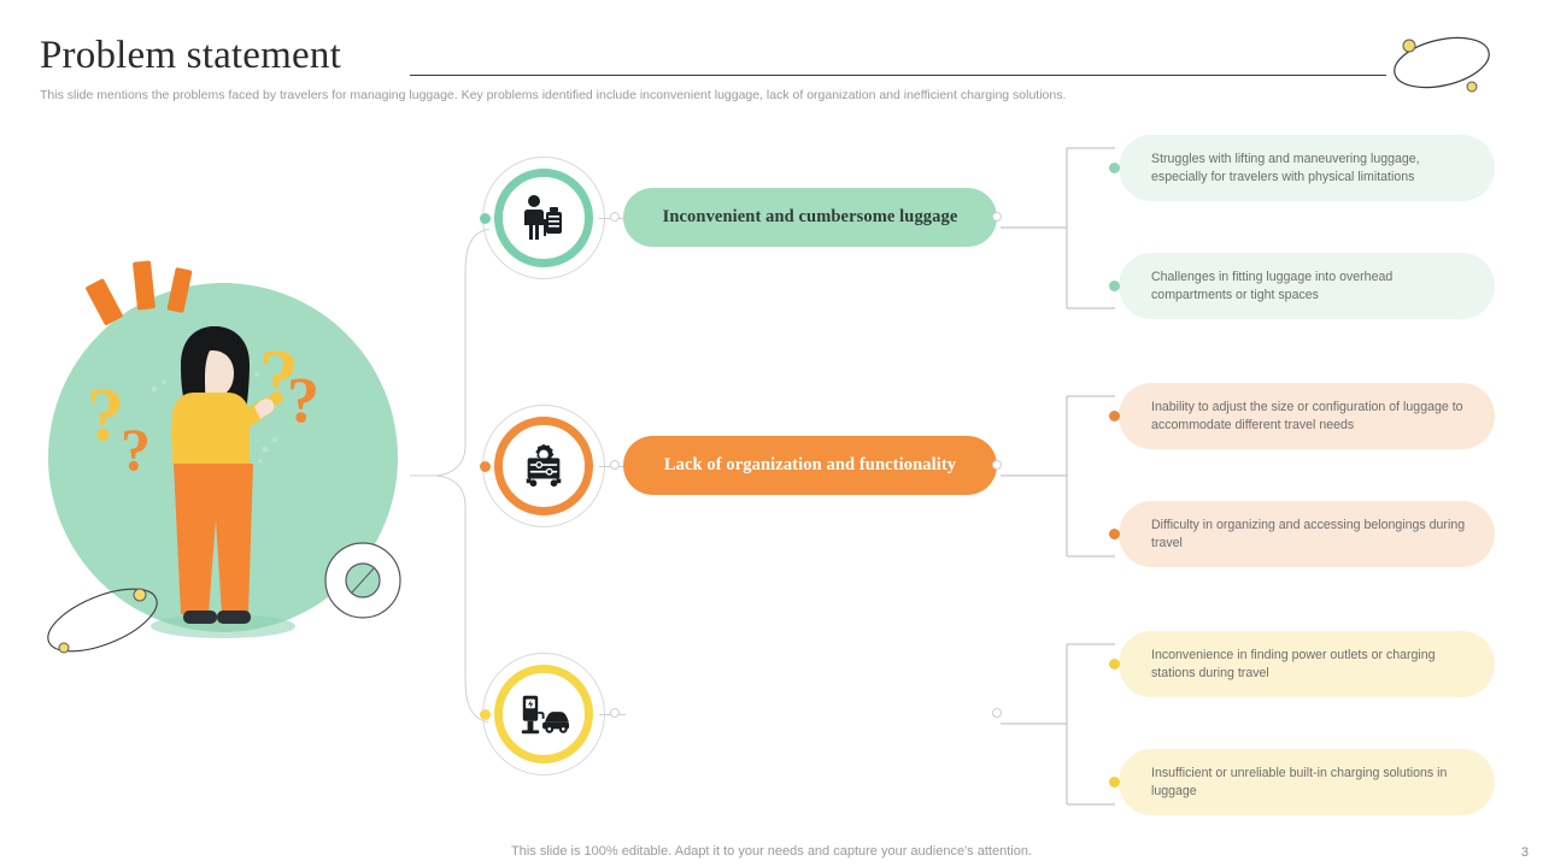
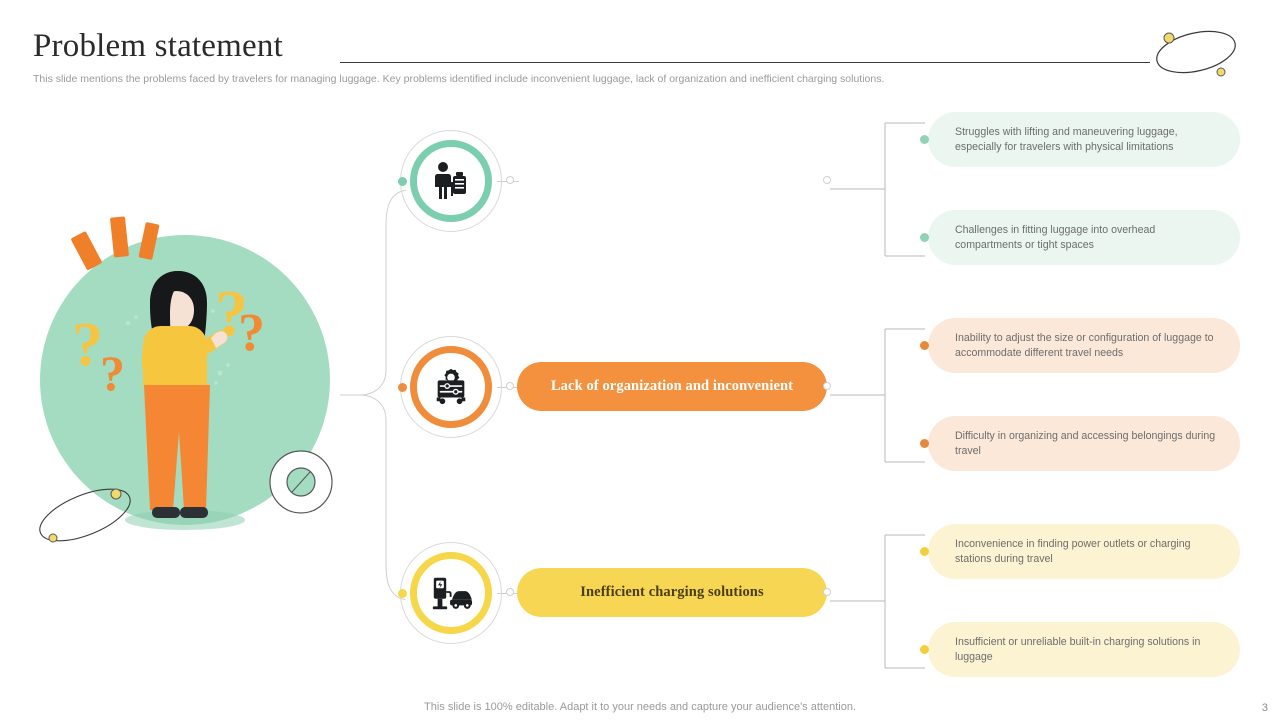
  Problem statement
  This slide mentions the problems faced by travelers for managing luggage. Key problems identified include inconvenient luggage, lack of organization and inefficient charging solutions.
  ?
  ?
  ?
  ?
- Inconvenient and cumbersome luggage
  Struggles with lifting and maneuvering luggage, especially for travelers with physical limitations
  Challenges in fitting luggage into overhead compartments or tight spaces
- Lack of organization and functionality
+ Lack of organization and inconvenient
  Inability to adjust the size or configuration of luggage to accommodate different travel needs
  Difficulty in organizing and accessing belongings during travel
+ Inefficient charging solutions
  Inconvenience in finding power outlets or charging stations during travel
  Insufficient or unreliable built-in charging solutions in luggage
  This slide is 100% editable. Adapt it to your needs and capture your audience's attention.
  3
